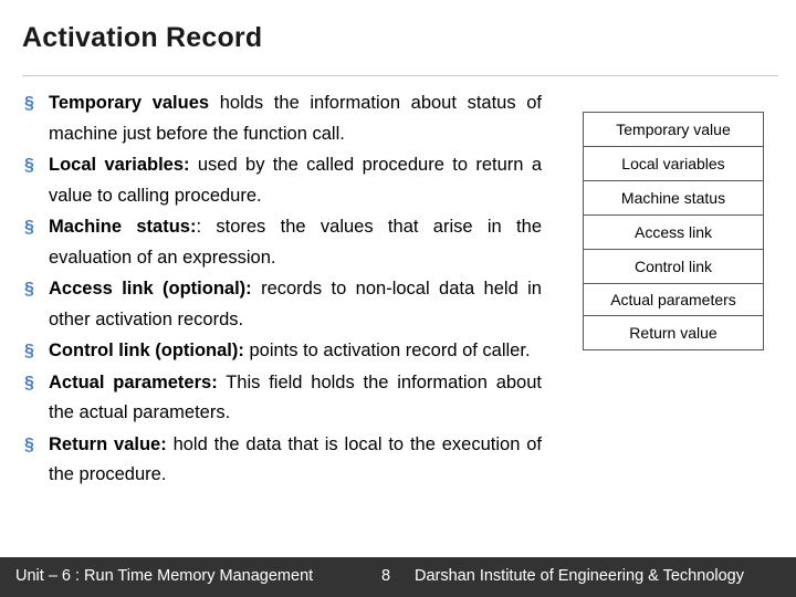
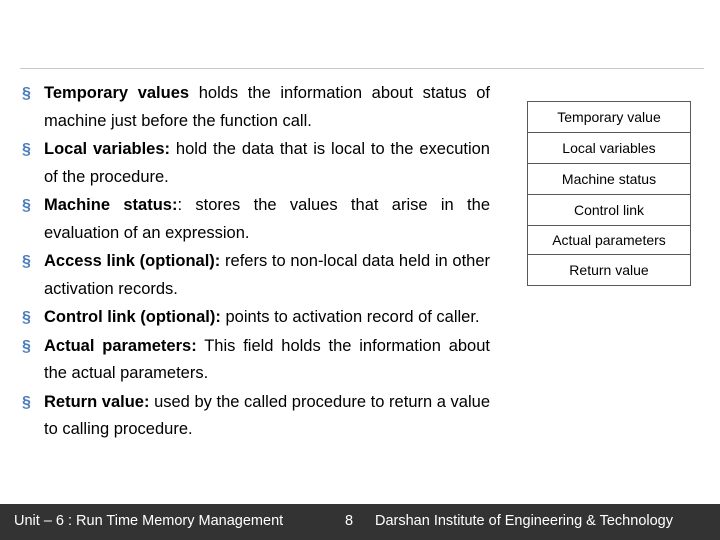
- Activation Record
  §
  Temporary values holds the information about status of machine just before the function call.
  §
- Local variables: used by the called procedure to return a value to calling procedure.
+ Local variables: hold the data that is local to the execution of the procedure.
  §
  Machine status:: stores the values that arise in the evaluation of an expression.
  §
- Access link (optional): records to non-local data held in other activation records.
+ Access link (optional): refers to non-local data held in other activation records.
  §
  Control link (optional): points to activation record of caller.
  §
  Actual parameters: This field holds the information about the actual parameters.
  §
- Return value: hold the data that is local to the execution of the procedure.
+ Return value: used by the called procedure to return a value to calling procedure.
  Temporary value
  Local variables
  Machine status
- Access link
  Control link
  Actual parameters
  Return value
  Unit – 6 : Run Time Memory Management
  8
  Darshan Institute of Engineering & Technology
